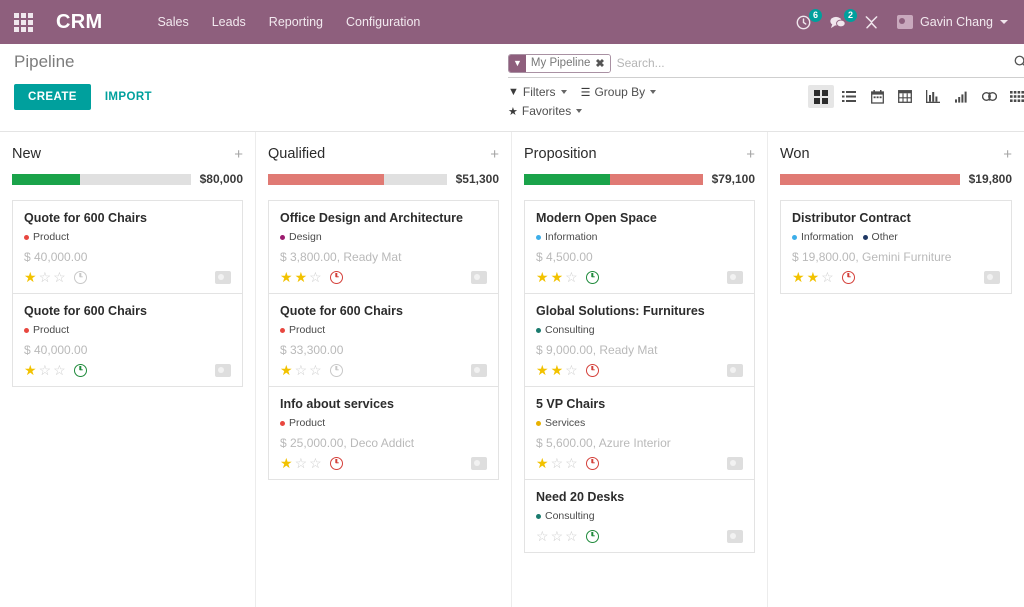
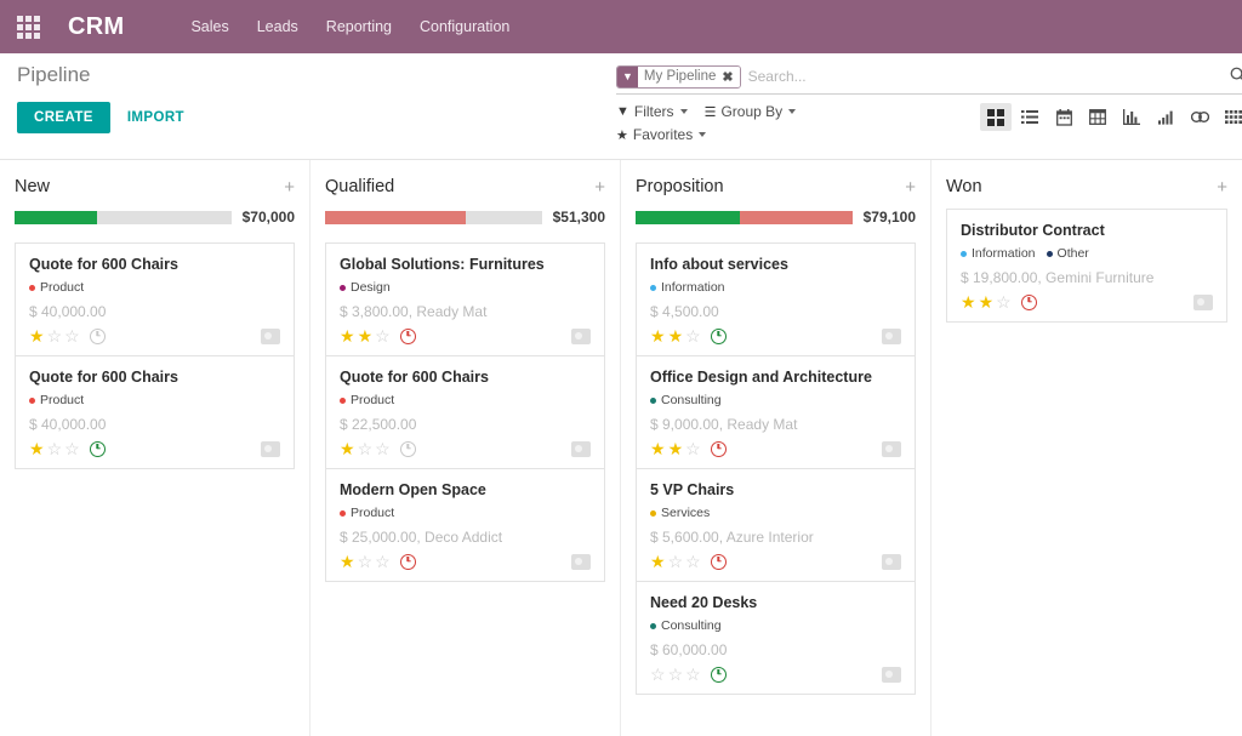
  CRM
  Sales
  Leads
  Reporting
  Configuration
- 6
- 2
- Gavin Chang
  Pipeline
  CREATE
  IMPORT
  ▼
  My Pipeline
  ✖
  Search...
  ▼
  Filters
  ☰
  Group By
  ★
  Favorites
  New
  +
- $80,000
+ $70,000
  Quote for 600 Chairs
  Product
  $ 40,000.00
  ★
  ☆
  ☆
  Quote for 600 Chairs
  Product
  $ 40,000.00
  ★
  ☆
  ☆
  Qualified
  +
  $51,300
- Office Design and Architecture
+ Global Solutions: Furnitures
  Design
  $ 3,800.00, Ready Mat
  ★
  ★
  ☆
  Quote for 600 Chairs
  Product
- $ 33,300.00
+ $ 22,500.00
  ★
  ☆
  ☆
- Info about services
+ Modern Open Space
  Product
  $ 25,000.00, Deco Addict
  ★
  ☆
  ☆
  Proposition
  +
  $79,100
- Modern Open Space
+ Info about services
  Information
  $ 4,500.00
  ★
  ★
  ☆
- Global Solutions: Furnitures
+ Office Design and Architecture
  Consulting
  $ 9,000.00, Ready Mat
  ★
  ★
  ☆
  5 VP Chairs
  Services
  $ 5,600.00, Azure Interior
  ★
  ☆
  ☆
  Need 20 Desks
  Consulting
+ $ 60,000.00
  ☆
  ☆
  ☆
  Won
  +
- $19,800
  Distributor Contract
  Information
  Other
  $ 19,800.00, Gemini Furniture
  ★
  ★
  ☆
